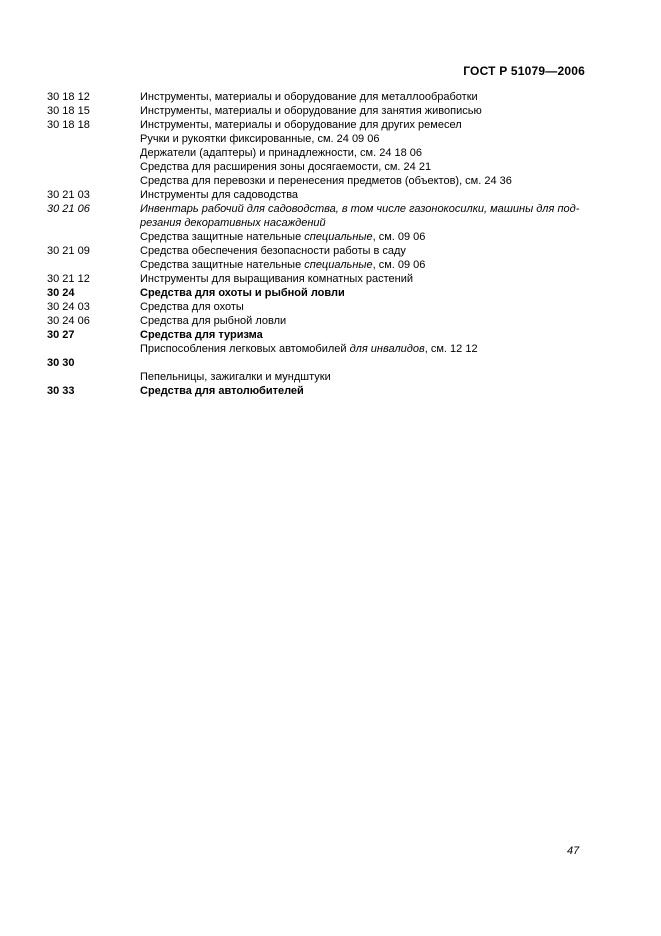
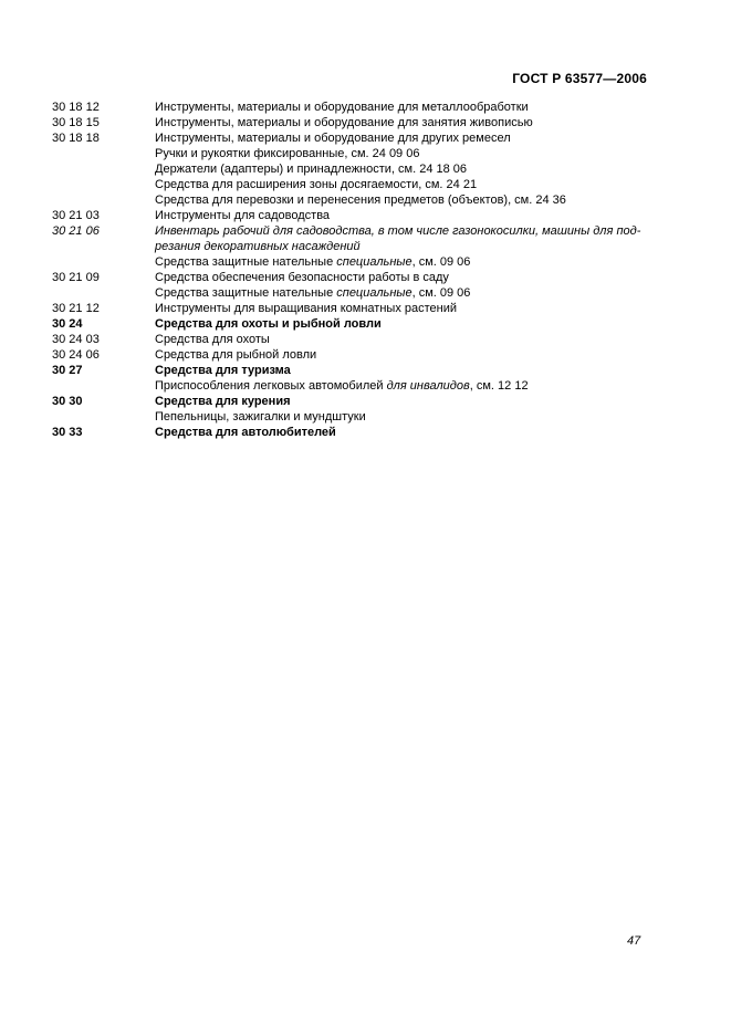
- ГОСТ Р 51079—2006
+ ГОСТ Р 63577—2006
  30 18 12
  Инструменты, материалы и оборудование для металлообработки
  30 18 15
  Инструменты, материалы и оборудование для занятия живописью
  30 18 18
  Инструменты, материалы и оборудование для других ремесел
  Ручки и рукоятки фиксированные, см. 24 09 06
  Держатели (адаптеры) и принадлежности, см. 24 18 06
  Средства для расширения зоны досягаемости, см. 24 21
  Средства для перевозки и перенесения предметов (объектов), см. 24 36
  30 21 03
  Инструменты для садоводства
  30 21 06
  Инвентарь рабочий для садоводства, в том числе газонокосилки, машины для под-
  резания декоративных насаждений
  Средства защитные нательные специальные, см. 09 06
  30 21 09
  Средства обеспечения безопасности работы в саду
  Средства защитные нательные специальные, см. 09 06
  30 21 12
  Инструменты для выращивания комнатных растений
  30 24
  Средства для охоты и рыбной ловли
  30 24 03
  Средства для охоты
  30 24 06
  Средства для рыбной ловли
  30 27
  Средства для туризма
  Приспособления легковых автомобилей для инвалидов, см. 12 12
  30 30
+ Средства для курения
  Пепельницы, зажигалки и мундштуки
  30 33
  Средства для автолюбителей
  47
